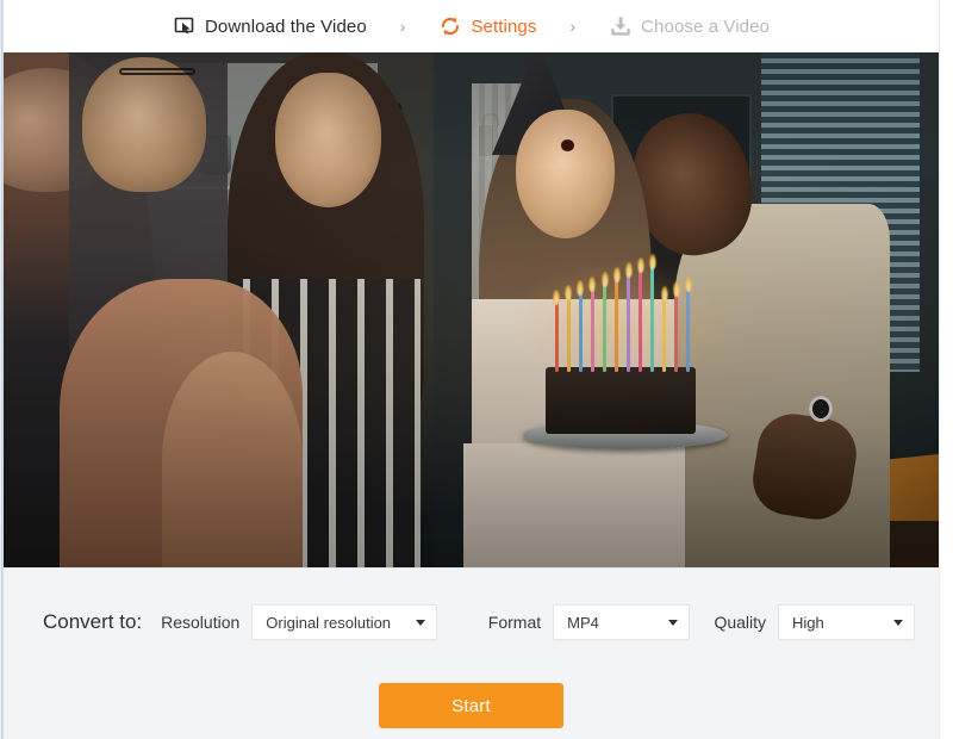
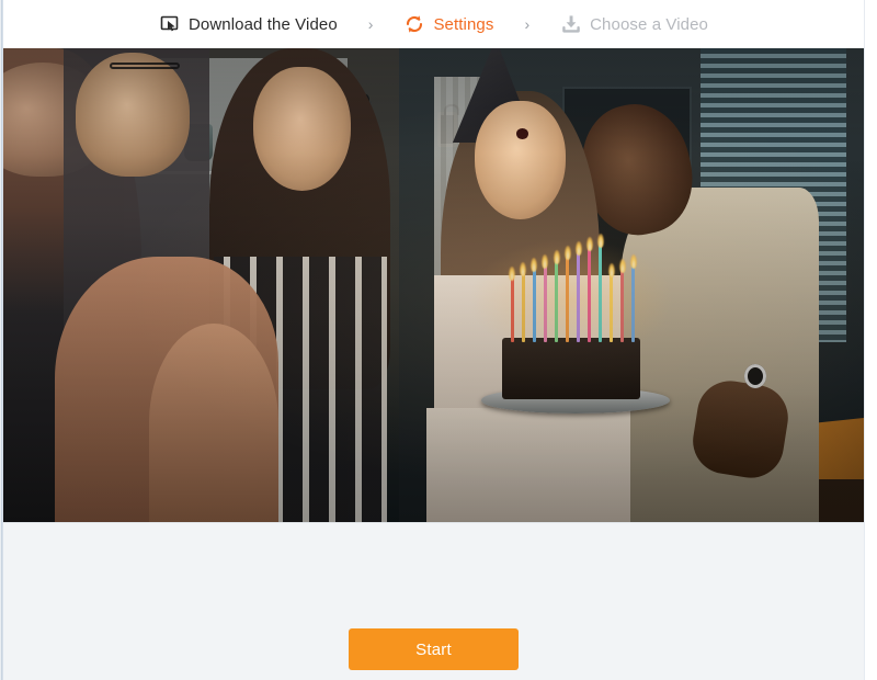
  Download the Video
  ›
  Settings
  ›
  Choose a Video
- Convert to:
- Resolution
- Original resolution
- Format
- MP4
- Quality
- High
  Start
